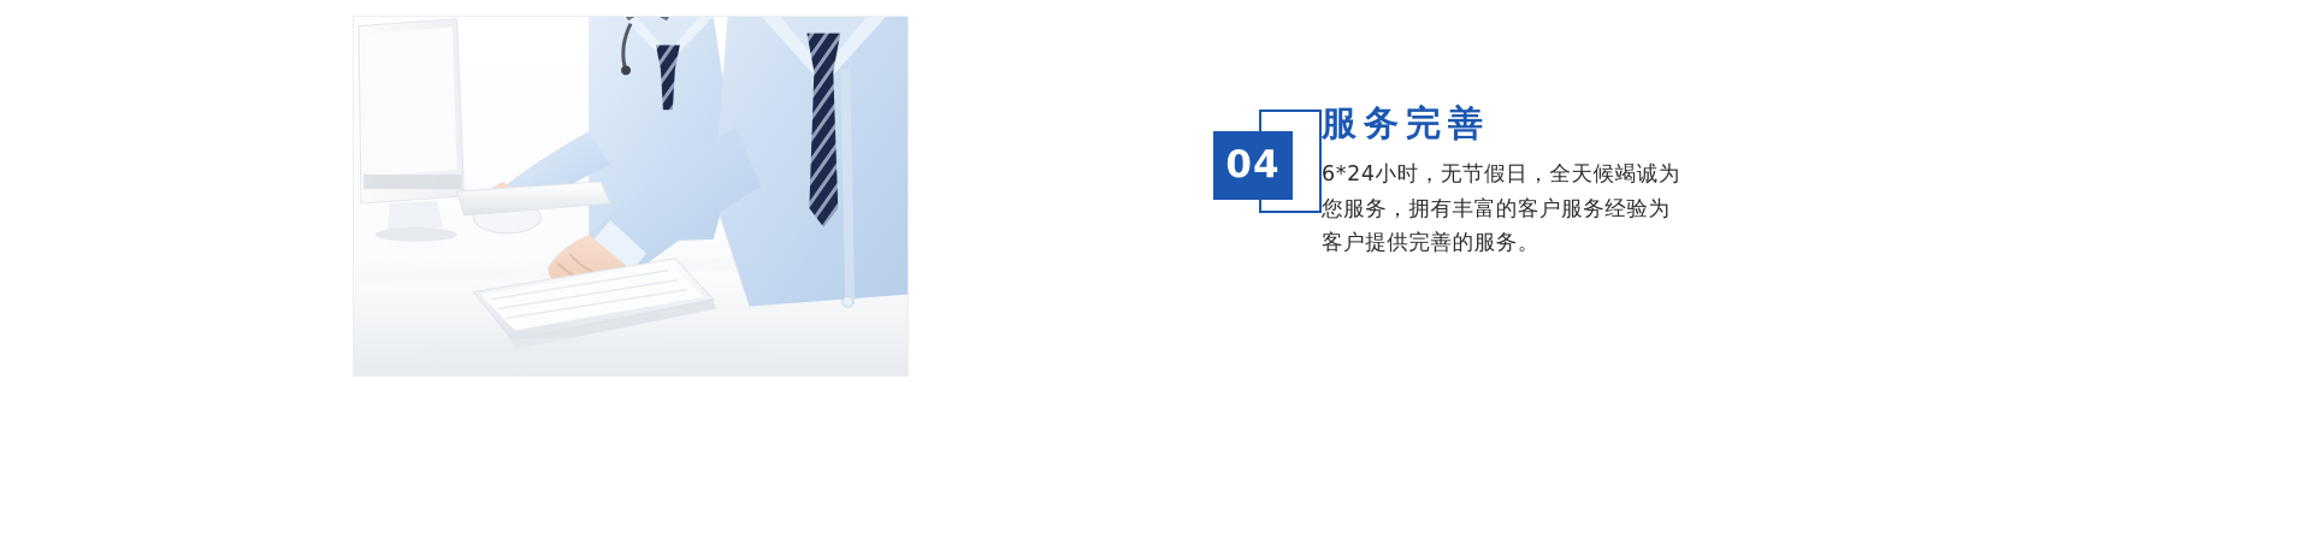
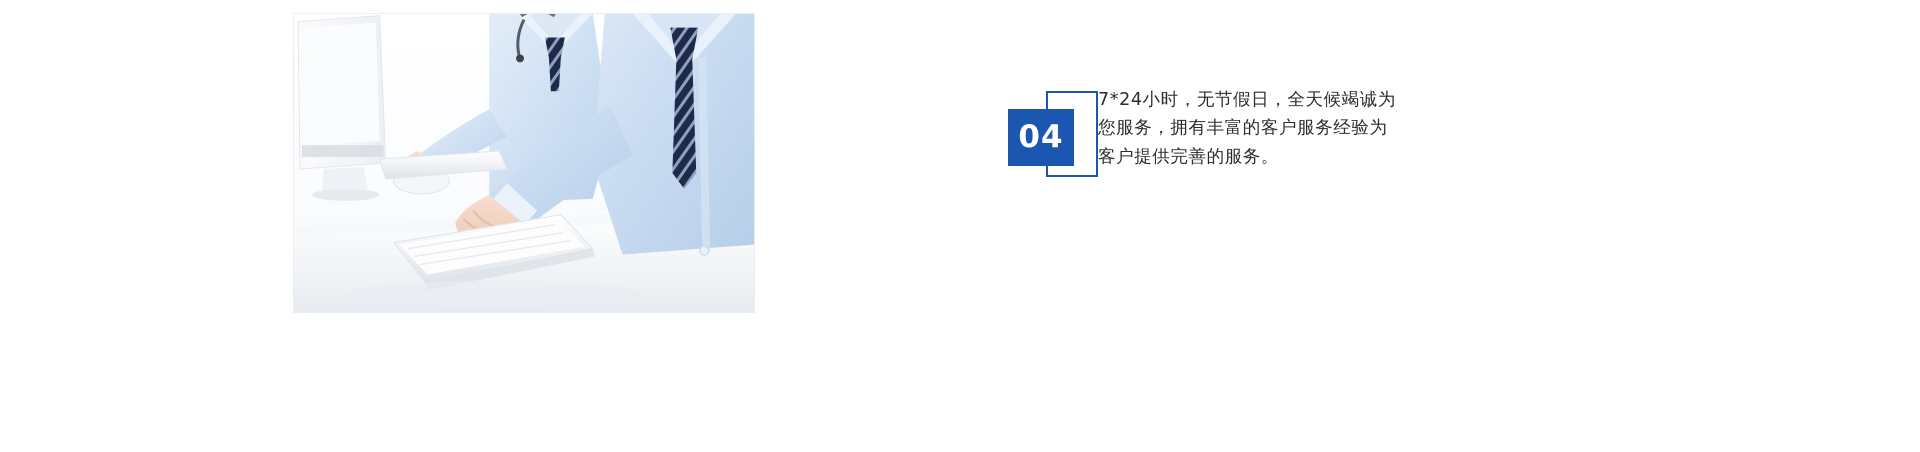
  04
- 服务完善
- 6*24小时，无节假日，全天候竭诚为
+ 7*24小时，无节假日，全天候竭诚为
  您服务，拥有丰富的客户服务经验为
  客户提供完善的服务。
